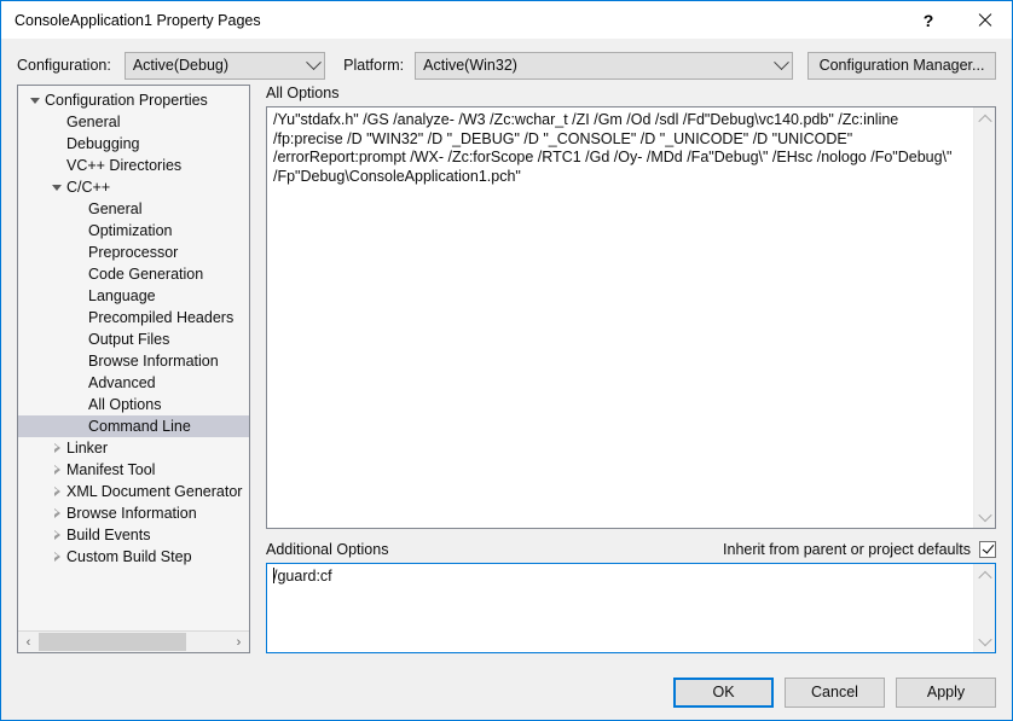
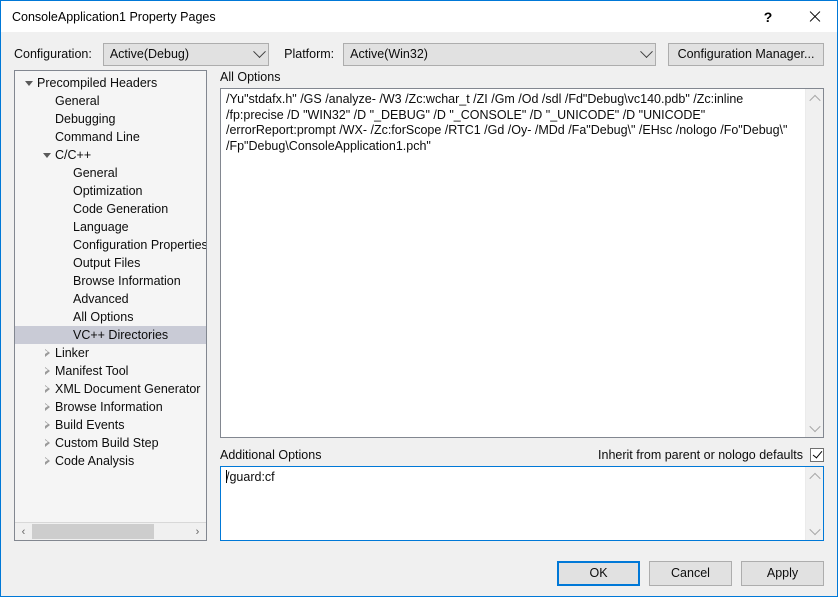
  ConsoleApplication1 Property Pages
  ?
  Configuration:
  Active(Debug)
  Platform:
  Active(Win32)
  Configuration Manager...
- Configuration Properties
+ Precompiled Headers
  General
  Debugging
- VC++ Directories
+ Command Line
  C/C++
  General
  Optimization
- Preprocessor
  Code Generation
  Language
- Precompiled Headers
+ Configuration Properties
  Output Files
  Browse Information
  Advanced
  All Options
- Command Line
+ VC++ Directories
  Linker
  Manifest Tool
  XML Document Generator
  Browse Information
  Build Events
  Custom Build Step
+ Code Analysis
  ‹
  ›
  All Options
  /Yu"stdafx.h" /GS /analyze- /W3 /Zc:wchar_t /ZI /Gm /Od /sdl /Fd"Debug\vc140.pdb" /Zc:inline /fp:precise /D "WIN32" /D "_DEBUG" /D "_CONSOLE" /D "_UNICODE" /D "UNICODE" /errorReport:prompt /WX- /Zc:forScope /RTC1 /Gd /Oy- /MDd /Fa"Debug\" /EHsc /nologo /Fo"Debug\" /Fp"Debug\ConsoleApplication1.pch"
  Additional Options
- Inherit from parent or project defaults
+ Inherit from parent or nologo defaults
  /guard:cf
  OK
  Cancel
  Apply
